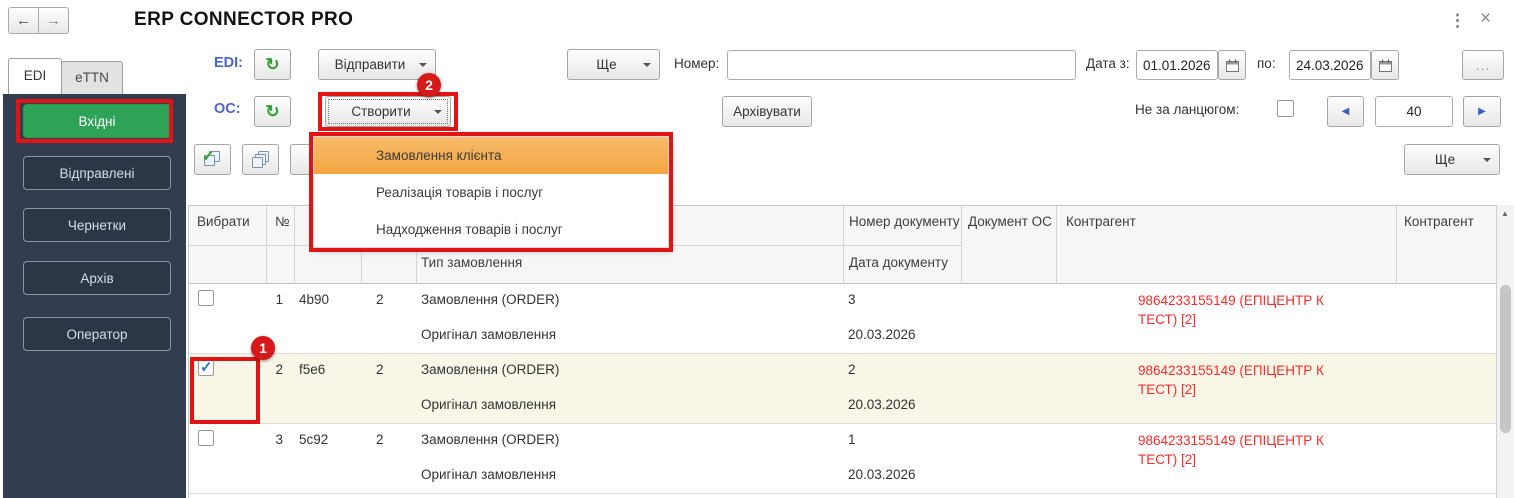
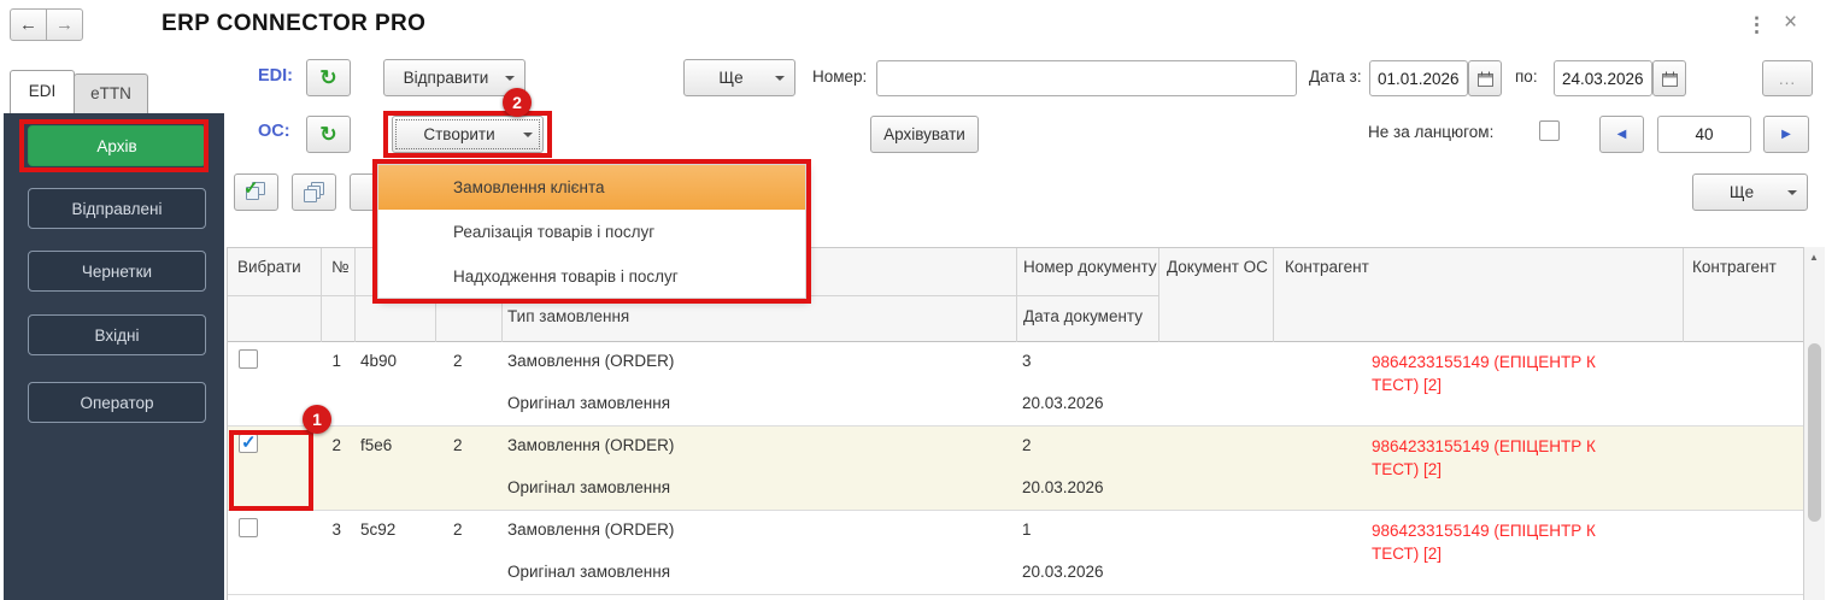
  ←
  →
  ERP CONNECTOR PRO
  ⋮
  ×
  EDI
  eTTN
- Вхідні
+ Архів
  Відправлені
  Чернетки
- Архів
+ Вхідні
  Оператор
  EDI:
  ↻
  Відправити
  Ще
  Номер:
  Дата з:
  01.01.2026
  по:
  24.03.2026
  ...
  ОС:
  ↻
  Створити
  Архівувати
  Не за ланцюгом:
  ◀
  40
  ▶
  ✓
  Ще
  Вибрати
  №
  Тип замовлення
  Номер документу
  Дата документу
  Документ ОС
  Контрагент
  Контрагент
  1
  4b90
  2
  Замовлення (ORDER)
  Оригінал замовлення
  3
  20.03.2026
  9864233155149 (ЕПІЦЕНТР К ТЕСТ) [2]
  2
  f5e6
  2
  Замовлення (ORDER)
  Оригінал замовлення
  2
  20.03.2026
  9864233155149 (ЕПІЦЕНТР К ТЕСТ) [2]
  3
  5c92
  2
  Замовлення (ORDER)
  Оригінал замовлення
  1
  20.03.2026
  9864233155149 (ЕПІЦЕНТР К ТЕСТ) [2]
  ▲
  Замовлення клієнта
  Реалізація товарів і послуг
  Надходження товарів і послуг
  1
  2
